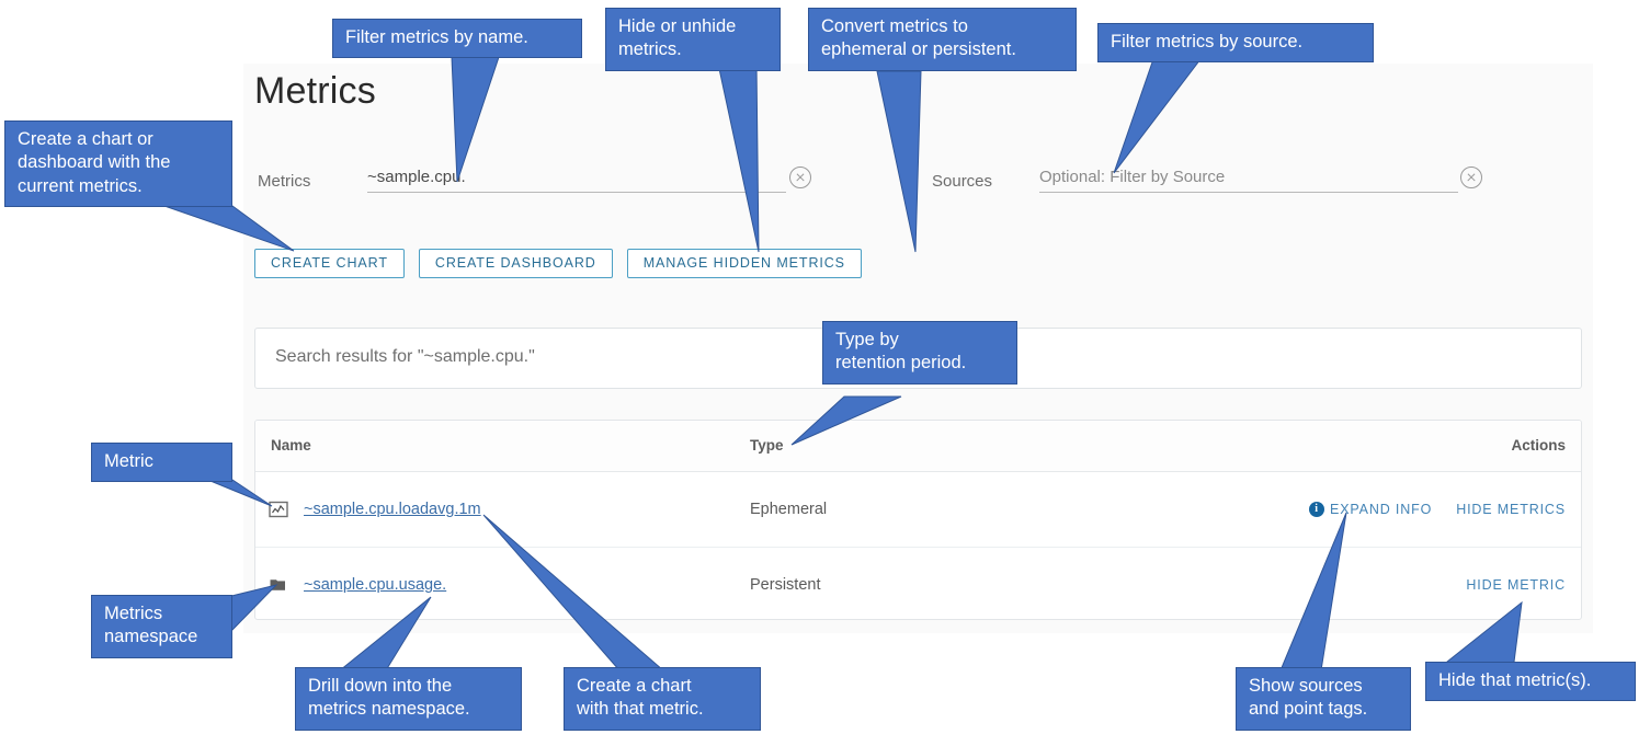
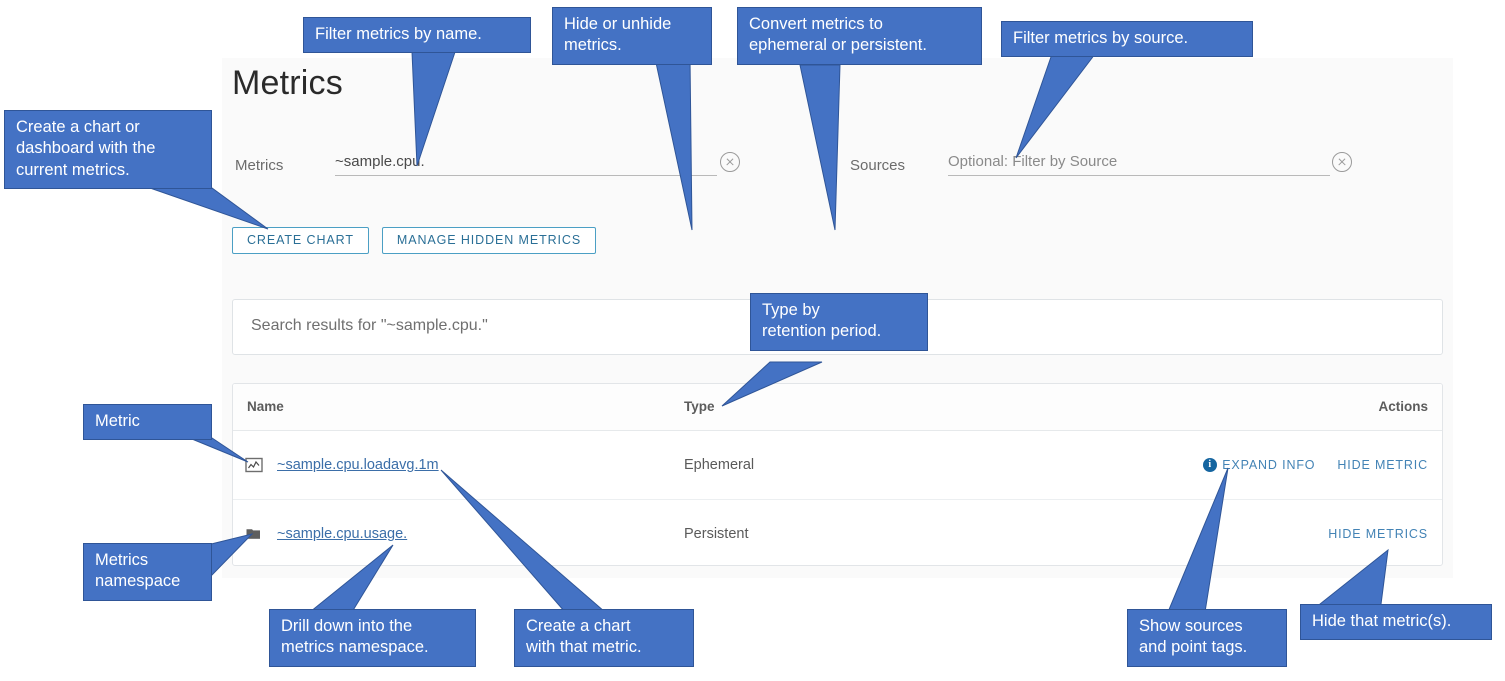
  Metrics
  Metrics
  ~sample.cpu.
  Sources
  Optional: Filter by Source
  CREATE CHART
- CREATE DASHBOARD
  MANAGE HIDDEN METRICS
  Search results for "~sample.cpu."
  Name
  Type
  Actions
  ~sample.cpu.loadavg.1m
  Ephemeral
  i
  EXPAND INFO
- HIDE METRICS
+ HIDE METRIC
  ~sample.cpu.usage.
  Persistent
- HIDE METRIC
+ HIDE METRICS
  Create a chart or
  dashboard with the
  current metrics.
  Filter metrics by name.
  Hide or unhide
  metrics.
  Convert metrics to
  ephemeral or persistent.
  Filter metrics by source.
  Type by
  retention period.
  Metric
  Metrics
  namespace
  Drill down into the
  metrics namespace.
  Create a chart
  with that metric.
  Show sources
  and point tags.
  Hide that metric(s).
